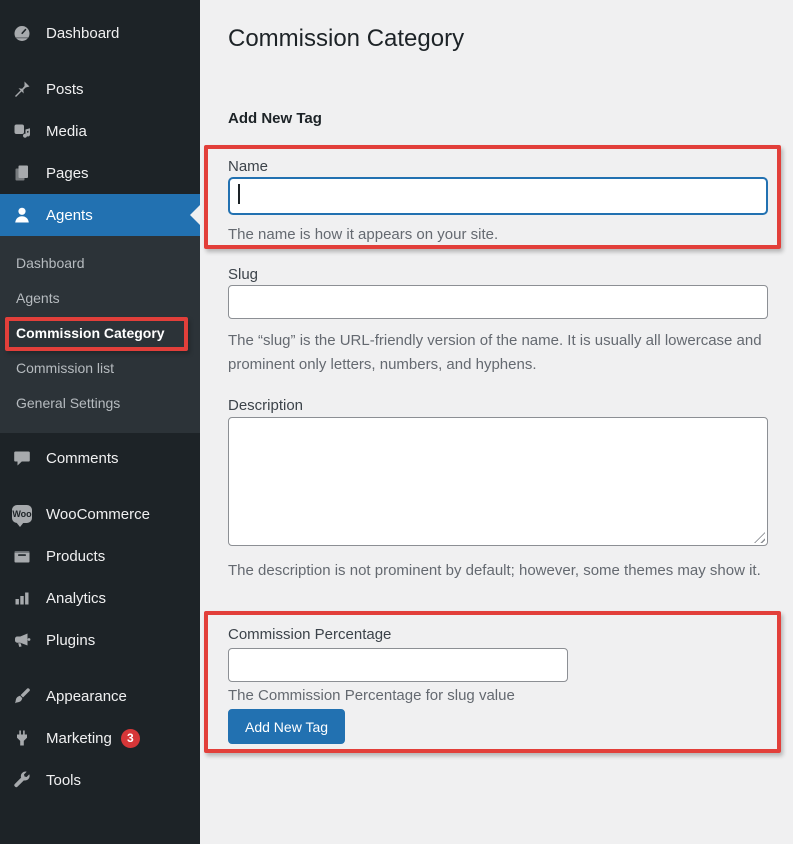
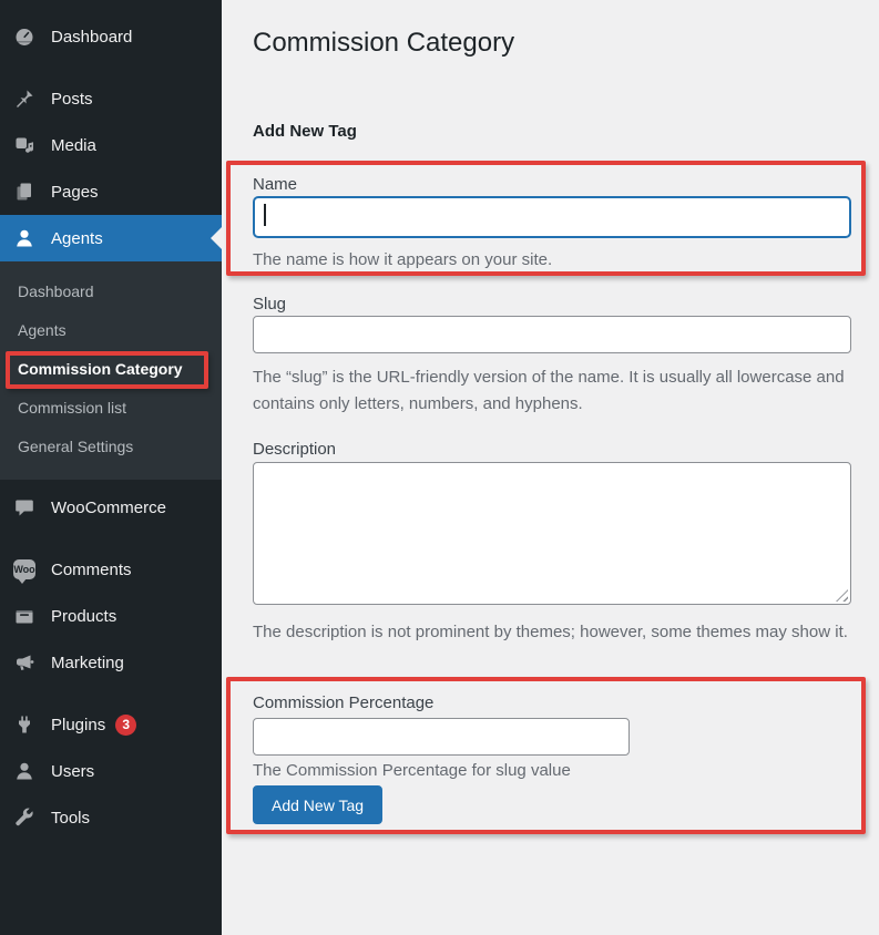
  Dashboard
  Posts
  Media
  Pages
  Agents
  Dashboard
  Agents
  Commission Category
  Commission list
  General Settings
- Comments
+ WooCommerce
  Woo
- WooCommerce
+ Comments
  Products
- Analytics
- Plugins
+ Marketing
- Appearance
- Marketing
+ Plugins
  3
+ Users
  Tools
  Commission Category
  Add New Tag
  Name
  The name is how it appears on your site.
  Slug
- The “slug” is the URL-friendly version of the name. It is usually all lowercase and prominent only letters, numbers, and hyphens.
+ The “slug” is the URL-friendly version of the name. It is usually all lowercase and contains only letters, numbers, and hyphens.
  Description
- The description is not prominent by default; however, some themes may show it.
+ The description is not prominent by themes; however, some themes may show it.
  Commission Percentage
  The Commission Percentage for slug value
  Add New Tag
